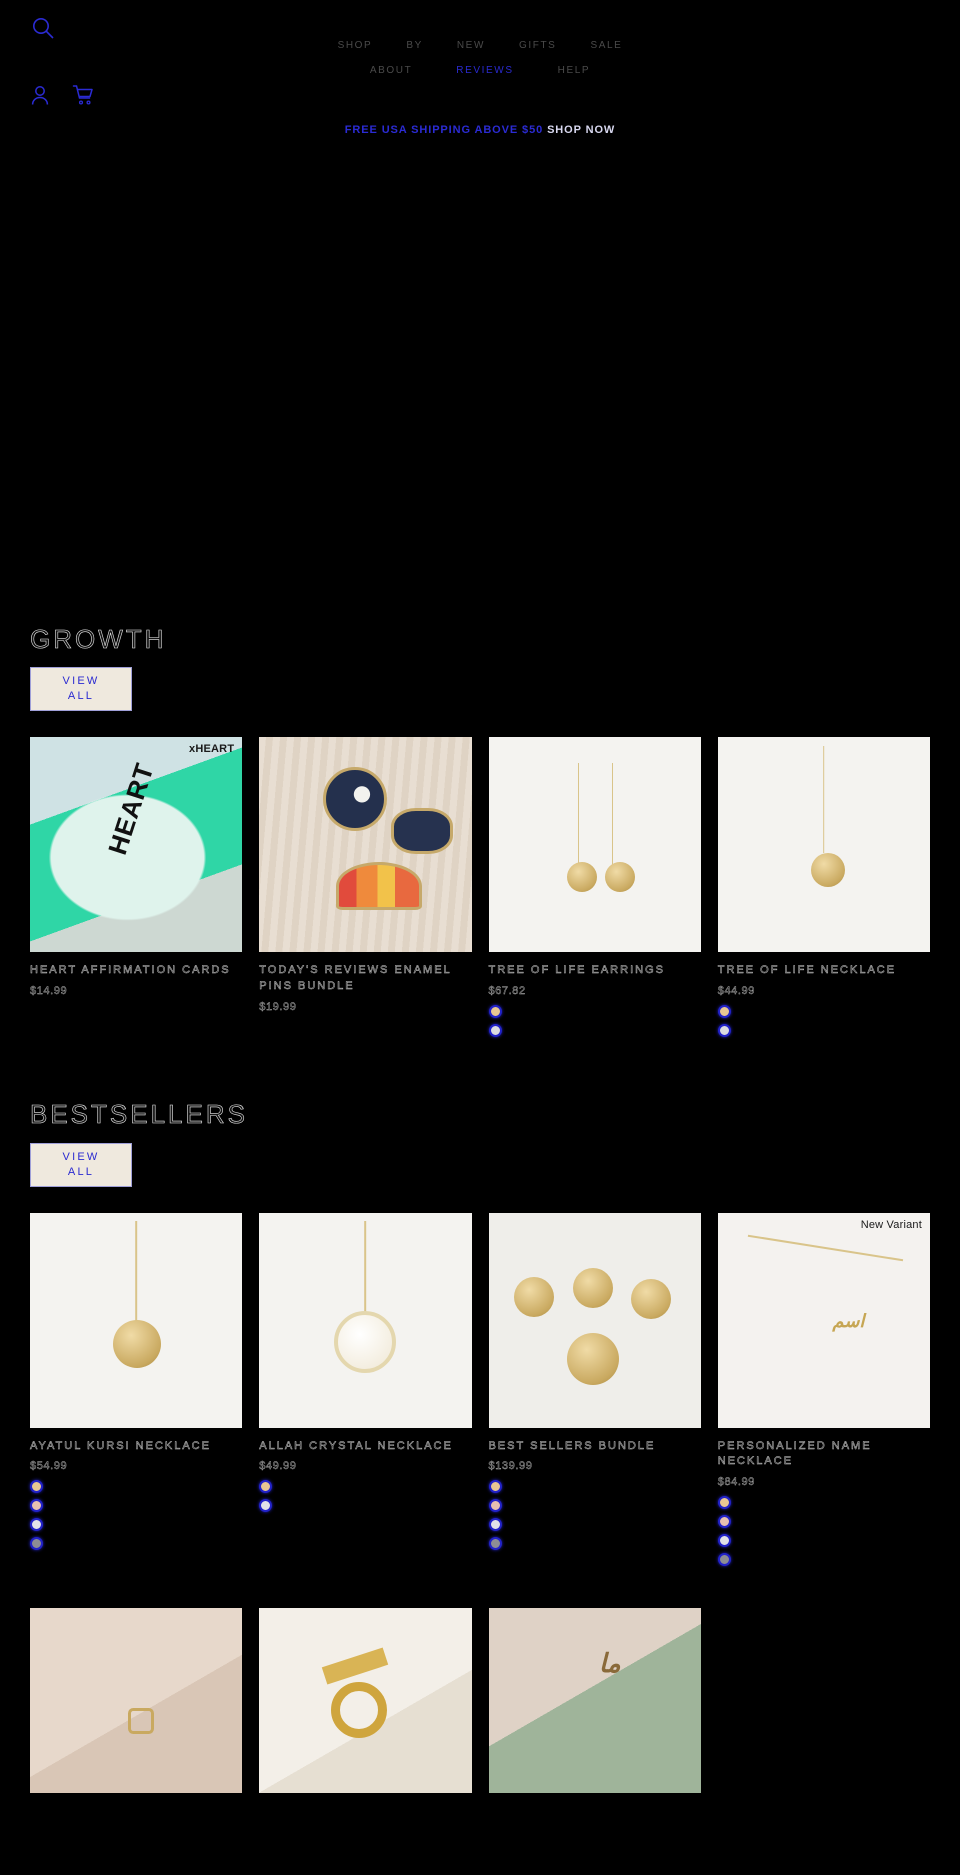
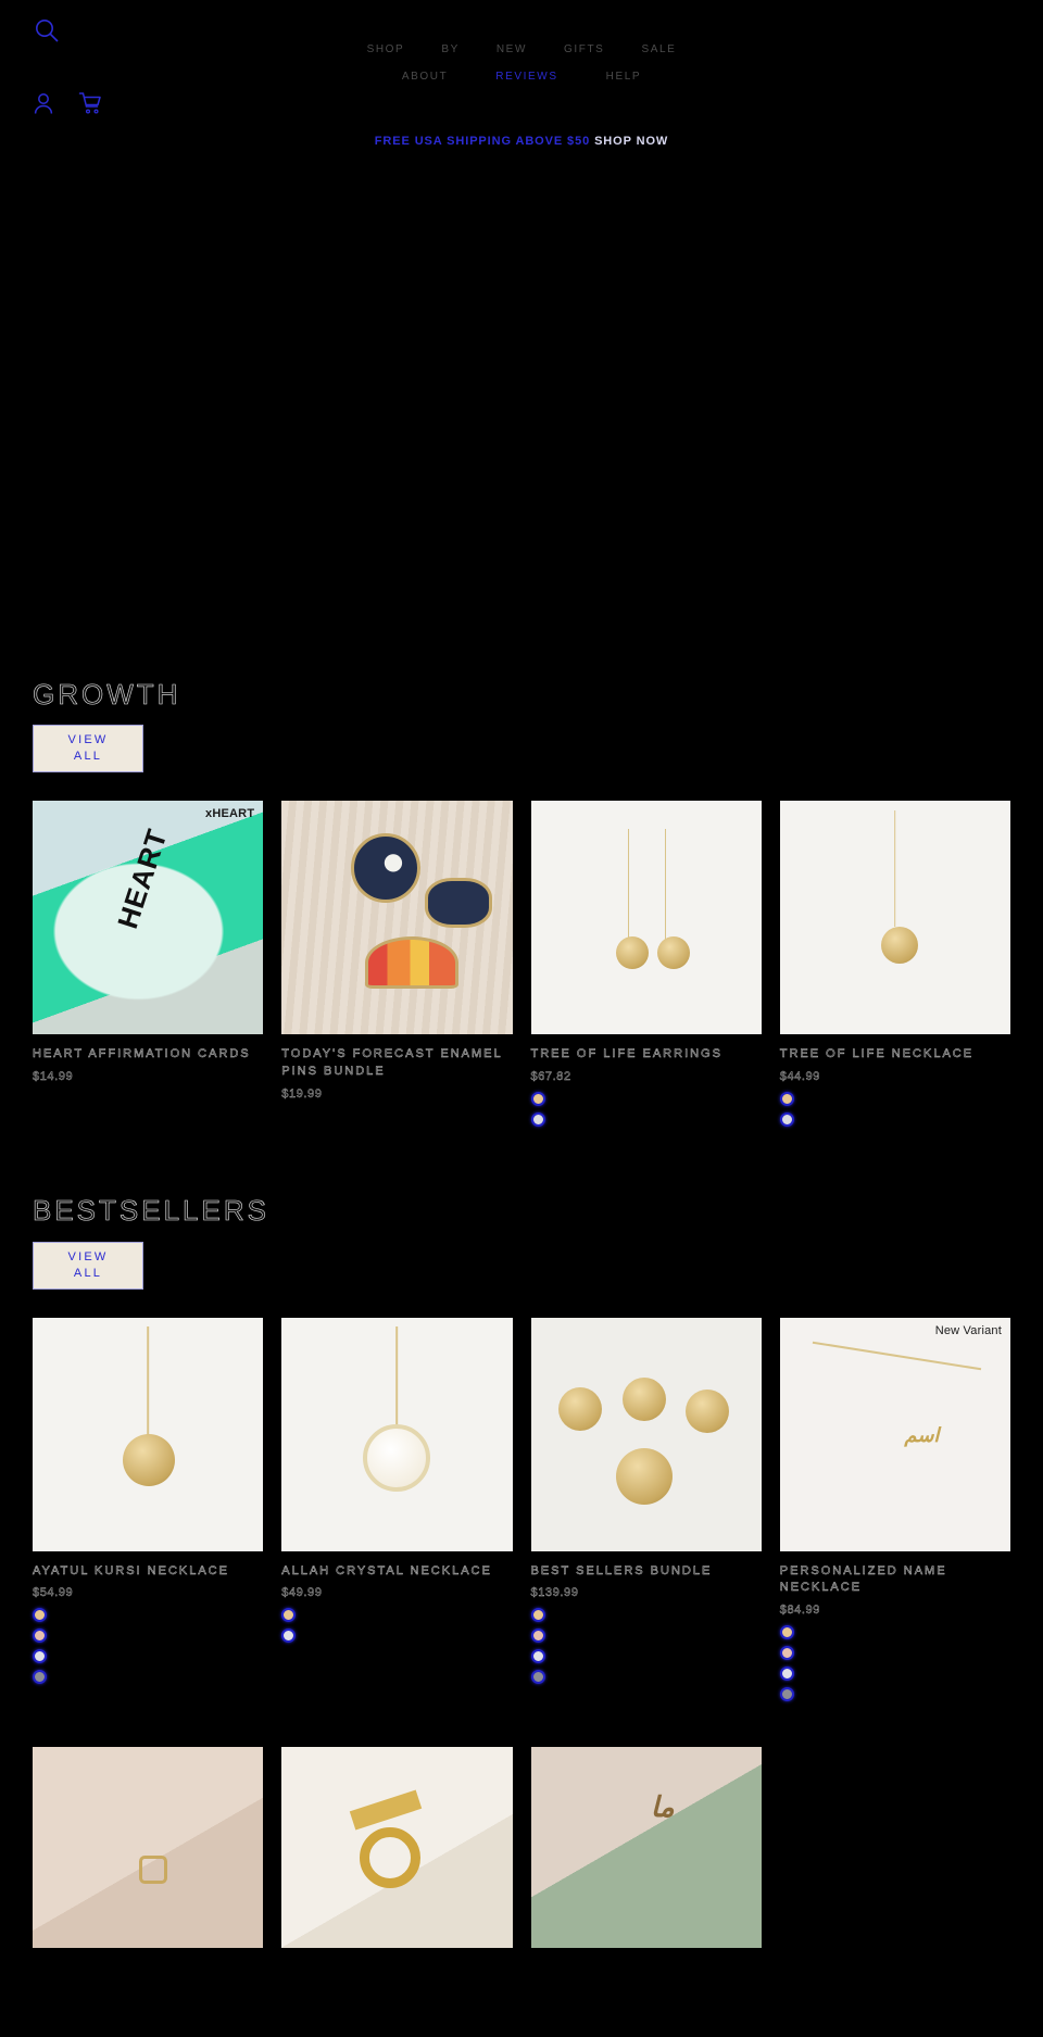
  SHOP
  BY
  NEW
  GIFTS
  SALE
  ABOUT
  REVIEWS
  HELP
  FREE USA SHIPPING ABOVE $50 SHOP NOW
  GROWTH
  VIEW
  ALL
  xHEART
  HEART AFFIRMATION CARDS
  $14.99
- TODAY'S REVIEWS ENAMEL PINS BUNDLE
+ TODAY'S FORECAST ENAMEL PINS BUNDLE
  $19.99
  TREE OF LIFE EARRINGS
  $67.82
  TREE OF LIFE NECKLACE
  $44.99
  BESTSELLERS
  VIEW
  ALL
  AYATUL KURSI NECKLACE
  $54.99
  ALLAH CRYSTAL NECKLACE
  $49.99
  BEST SELLERS BUNDLE
  $139.99
  اسم
  New Variant
  PERSONALIZED NAME NECKLACE
  $84.99
  ما
